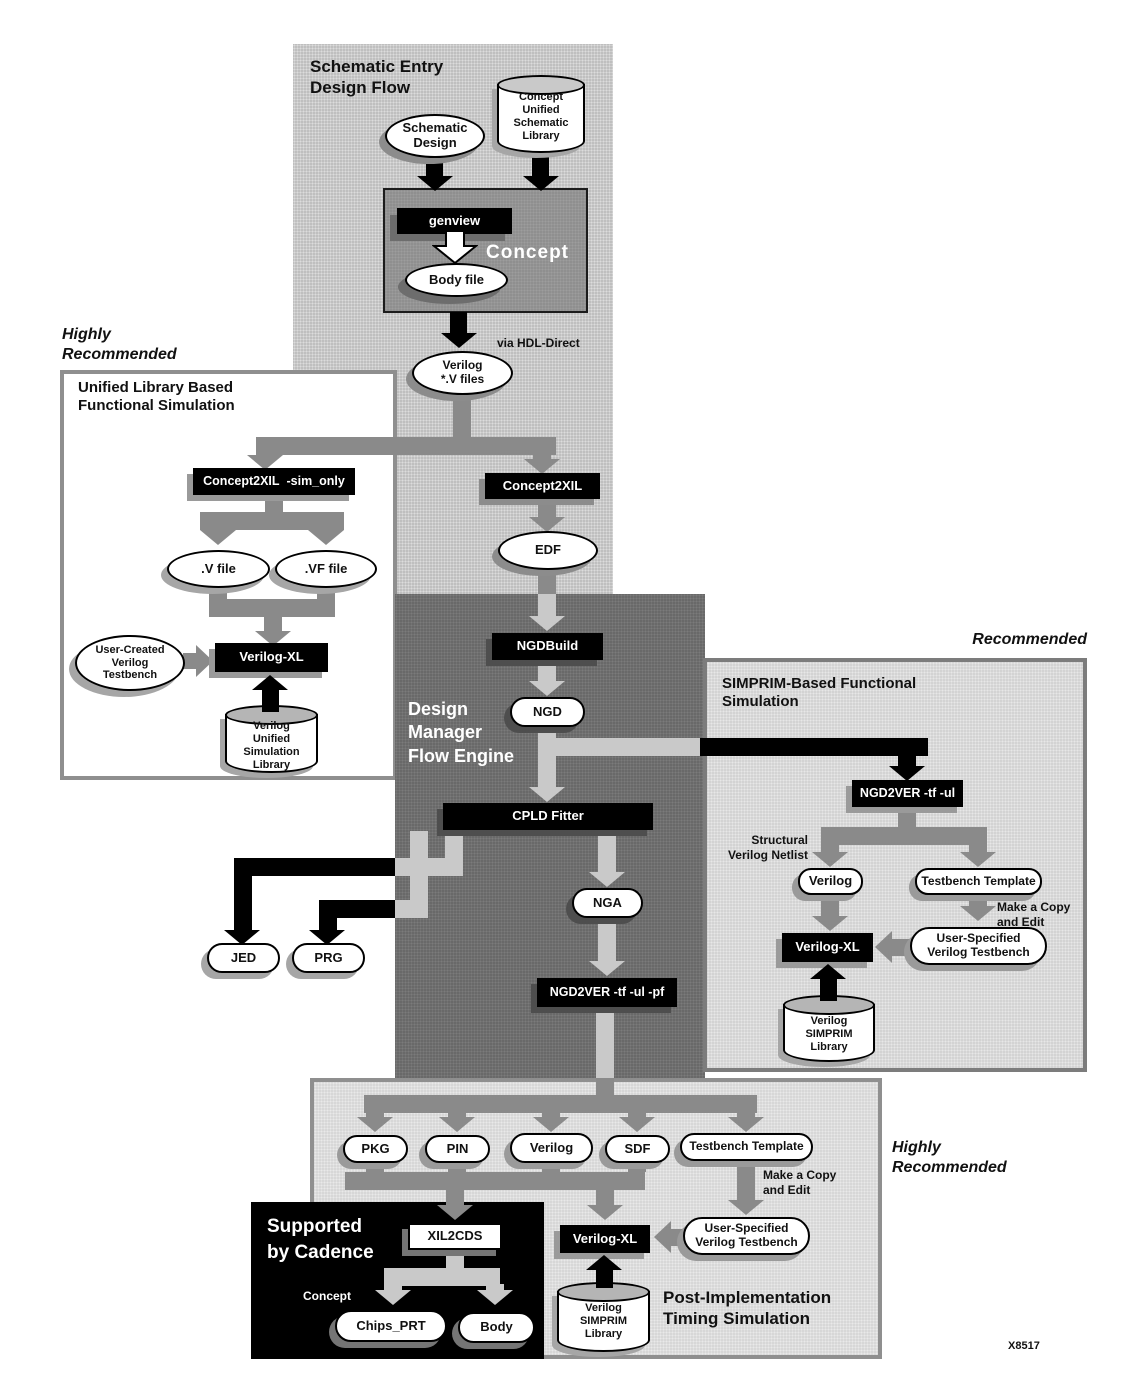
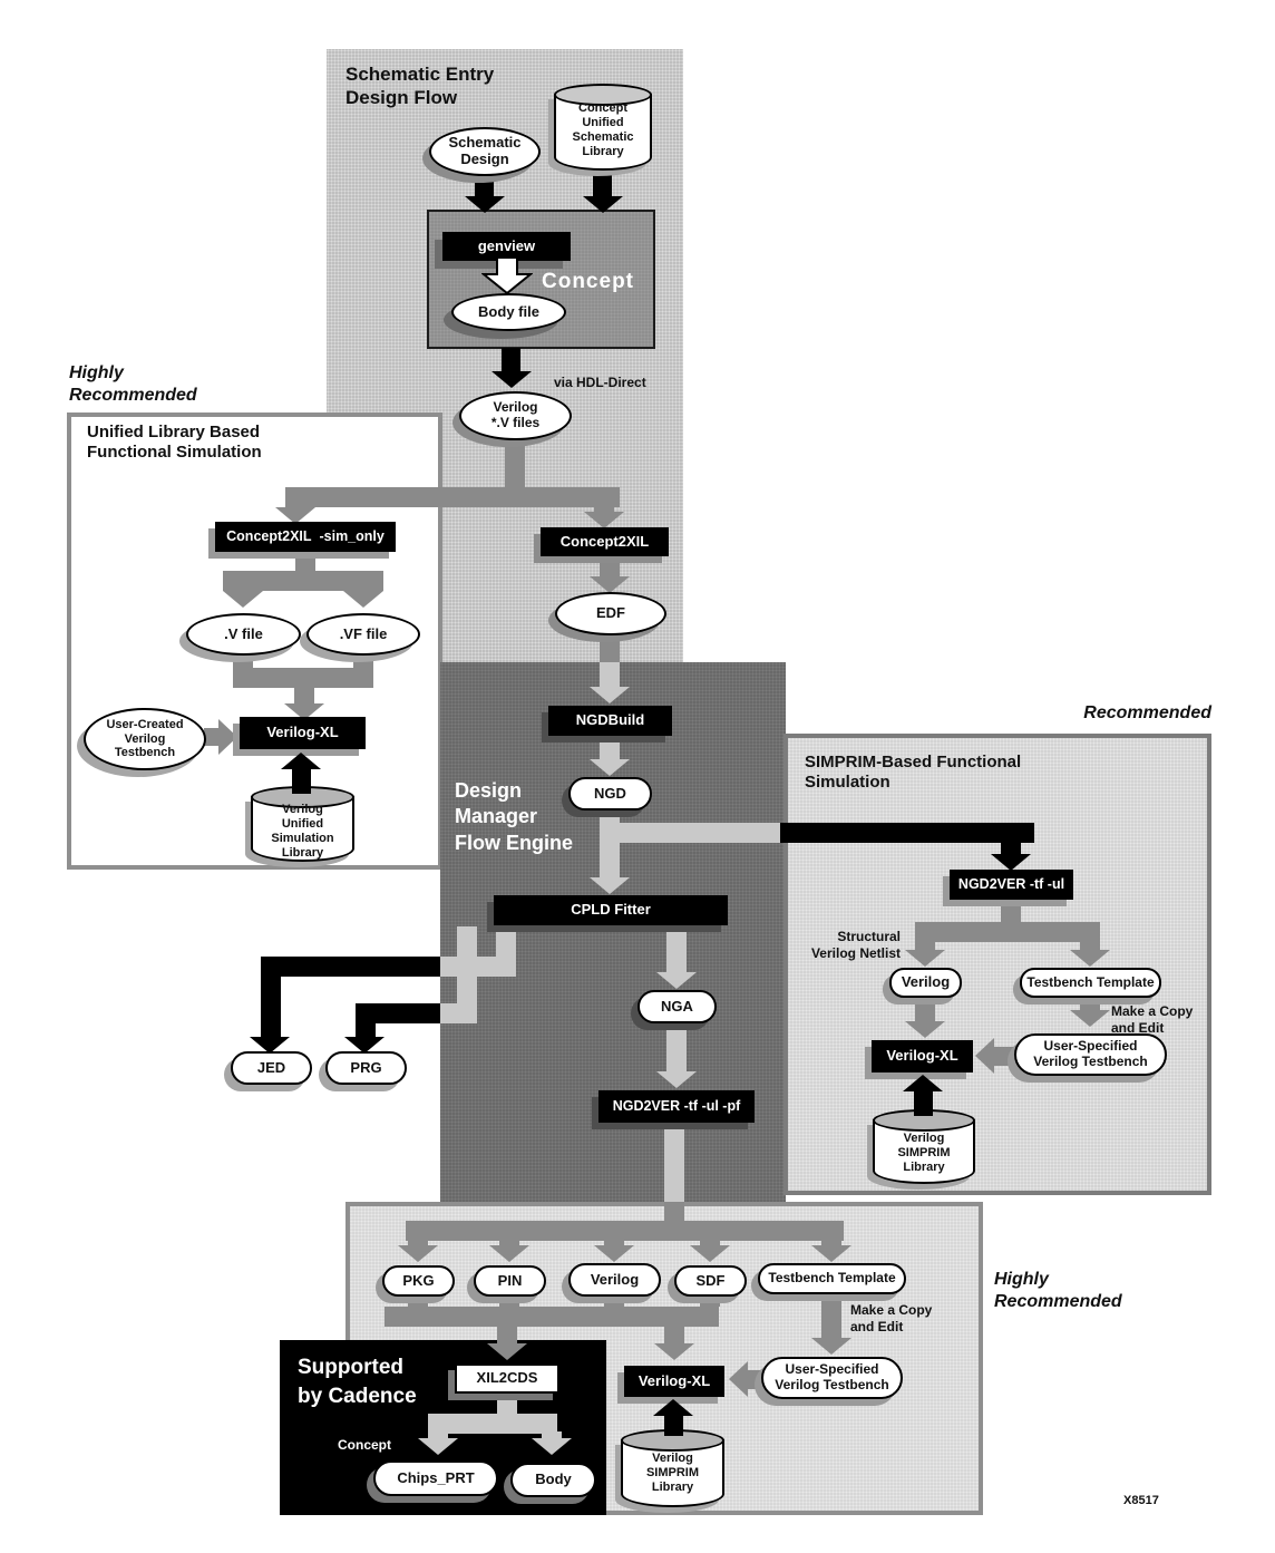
  genview
  Schematic
  Design
  Body file
  Verilog
  *.V files
  Concept2XIL -sim_only
  Concept2XIL
  .V file
  .VF file
  User-Created
  Verilog
  Testbench
  Verilog-XL
  EDF
  NGDBuild
  NGD
  CPLD Fitter
  NGA
  NGD2VER -tf -ul -pf
  JED
  PRG
  NGD2VER -tf -ul
  Verilog
  Testbench Template
  User-Specified
  Verilog Testbench
  Verilog-XL
  PKG
  PIN
  Verilog
  SDF
  Testbench Template
  User-Specified
  Verilog Testbench
  Verilog-XL
  XIL2CDS
  Chips_PRT
  Body
  Concept
  Unified
  Schematic
  Library
  Verilog
  Unified
  Simulation
  Library
  Verilog
  SIMPRIM
  Library
  Verilog
  SIMPRIM
  Library
  Schematic Entry
  Design Flow
  via HDL-Direct
  Concept
  Highly
  Recommended
  Unified Library Based
  Functional Simulation
  Design
  Manager
  Flow Engine
  Recommended
  SIMPRIM-Based Functional
  Simulation
  Structural
  Verilog Netlist
  Make a Copy
  and Edit
  Highly
  Recommended
  Make a Copy
  and Edit
- Post-Implementation
- Timing Simulation
  Supported
  by Cadence
  Concept
  X8517
